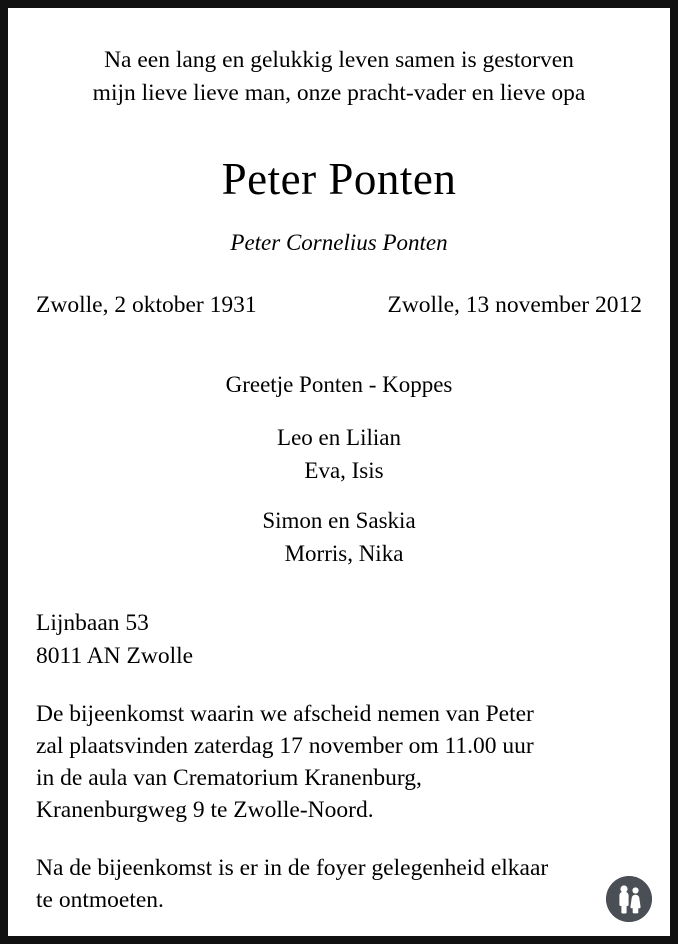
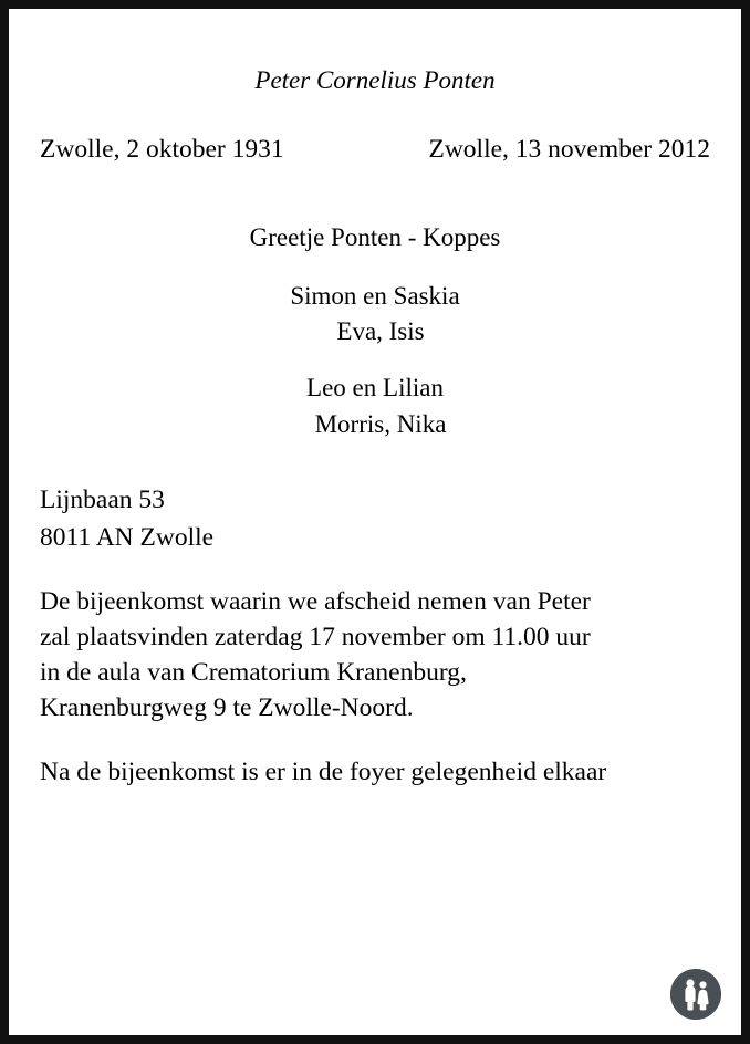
- Na een lang en gelukkig leven samen is gestorven
- mijn lieve lieve man, onze pracht-vader en lieve opa
- Peter Ponten
  Peter Cornelius Ponten
  Zwolle, 2 oktober 1931
  Zwolle, 13 november 2012
  Greetje Ponten - Koppes
- Leo en Lilian
+ Simon en Saskia
  Eva, Isis
- Simon en Saskia
+ Leo en Lilian
  Morris, Nika
  Lijnbaan 53
  8011 AN Zwolle
  De bijeenkomst waarin we afscheid nemen van Peter
  zal plaatsvinden zaterdag 17 november om 11.00 uur
  in de aula van Crematorium Kranenburg,
  Kranenburgweg 9 te Zwolle-Noord.
  Na de bijeenkomst is er in de foyer gelegenheid elkaar
- te ontmoeten.
